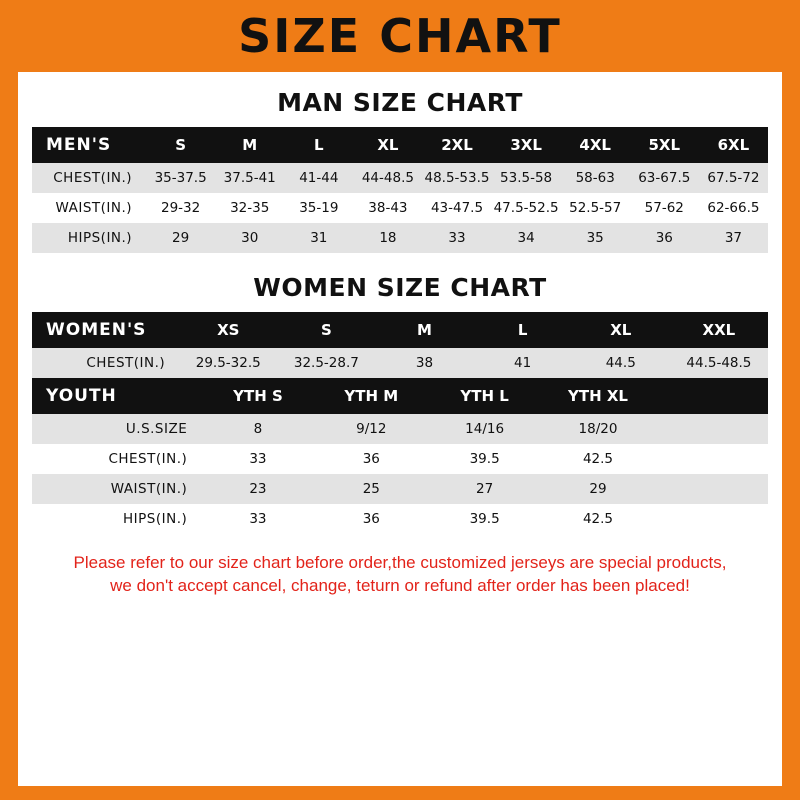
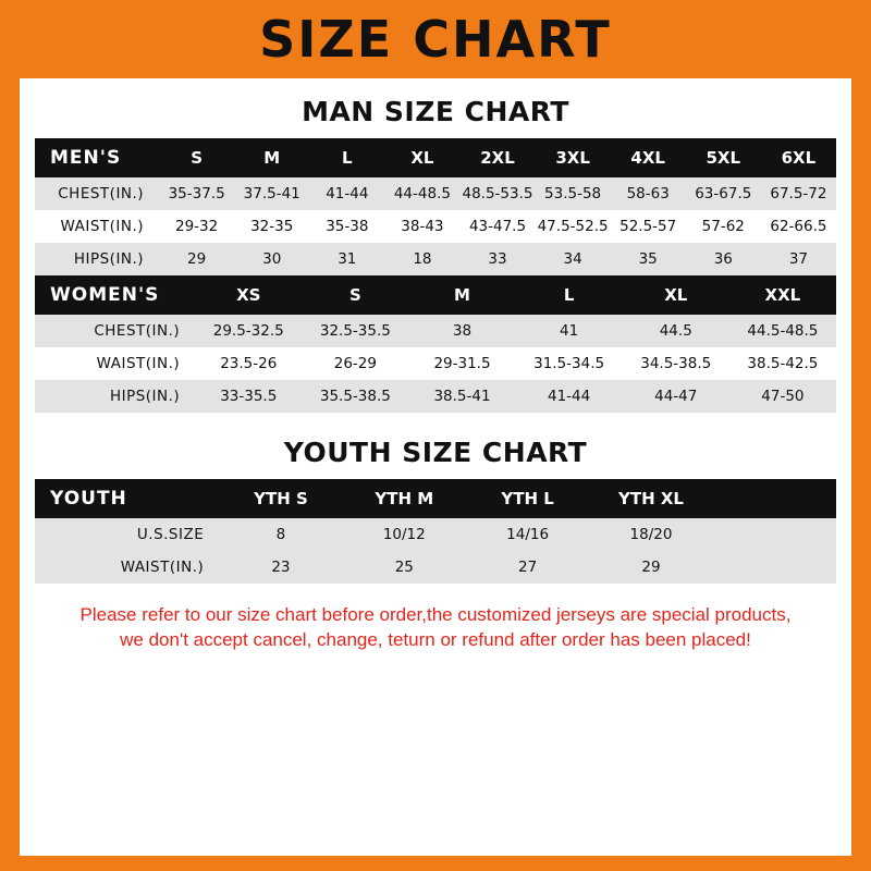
  SIZE CHART
  MAN SIZE CHART
  MEN'S	S	M	L	XL	2XL	3XL	4XL	5XL	6XL
  CHEST(IN.)	35-37.5	37.5-41	41-44	44-48.5	48.5-53.5	53.5-58	58-63	63-67.5	67.5-72
- WAIST(IN.)	29-32	32-35	35-19	38-43	43-47.5	47.5-52.5	52.5-57	57-62	62-66.5
+ WAIST(IN.)	29-32	32-35	35-38	38-43	43-47.5	47.5-52.5	52.5-57	57-62	62-66.5
  HIPS(IN.)	29	30	31	18	33	34	35	36	37
- WOMEN SIZE CHART
  WOMEN'S	XS	S	M	L	XL	XXL
- CHEST(IN.)	29.5-32.5	32.5-28.7	38	41	44.5	44.5-48.5
+ CHEST(IN.)	29.5-32.5	32.5-35.5	38	41	44.5	44.5-48.5
+ WAIST(IN.)	23.5-26	26-29	29-31.5	31.5-34.5	34.5-38.5	38.5-42.5
+ HIPS(IN.)	33-35.5	35.5-38.5	38.5-41	41-44	44-47	47-50
+ YOUTH SIZE CHART
  YOUTH	YTH S	YTH M	YTH L	YTH XL
- U.S.SIZE	8	9/12	14/16	18/20
+ U.S.SIZE	8	10/12	14/16	18/20
- CHEST(IN.)	33	36	39.5	42.5
  WAIST(IN.)	23	25	27	29
- HIPS(IN.)	33	36	39.5	42.5
  Please refer to our size chart before order,the customized jerseys are special products,
  we don't accept cancel, change, teturn or refund after order has been placed!
